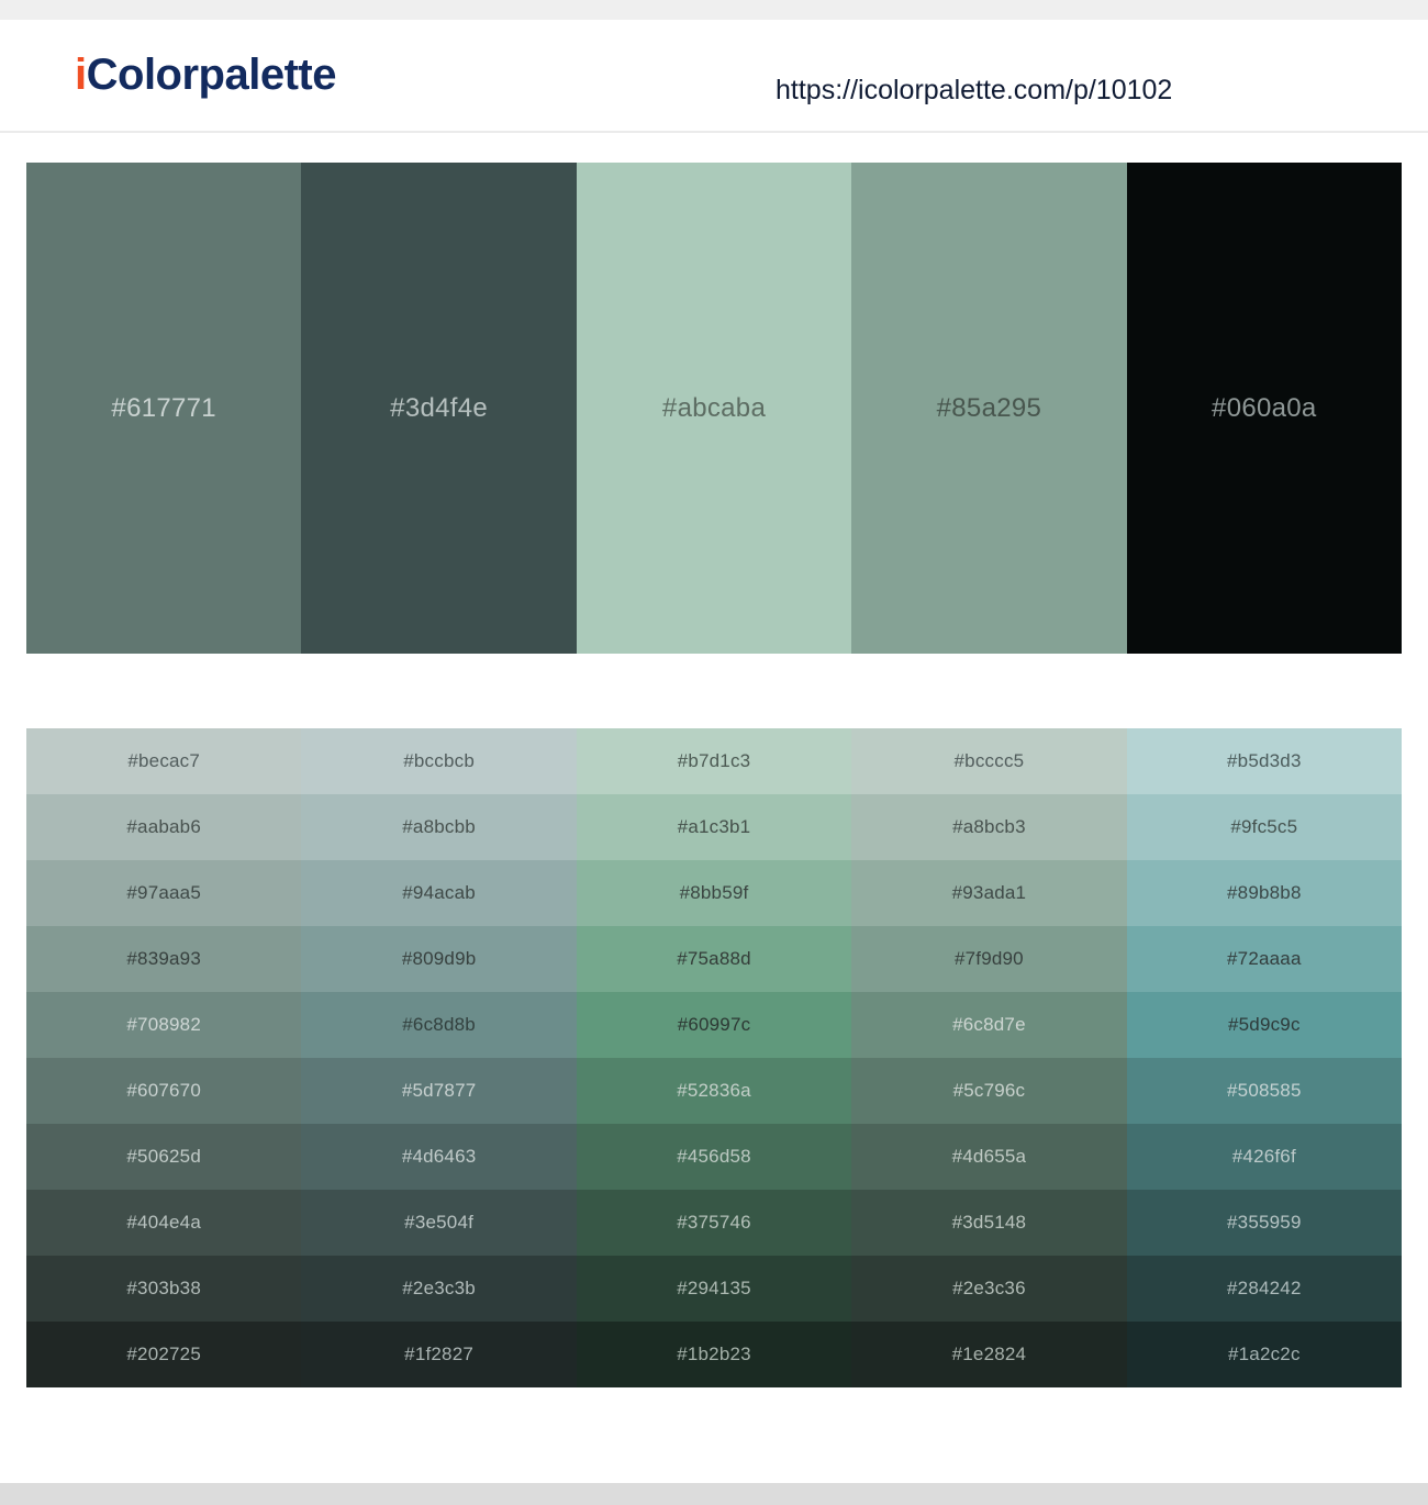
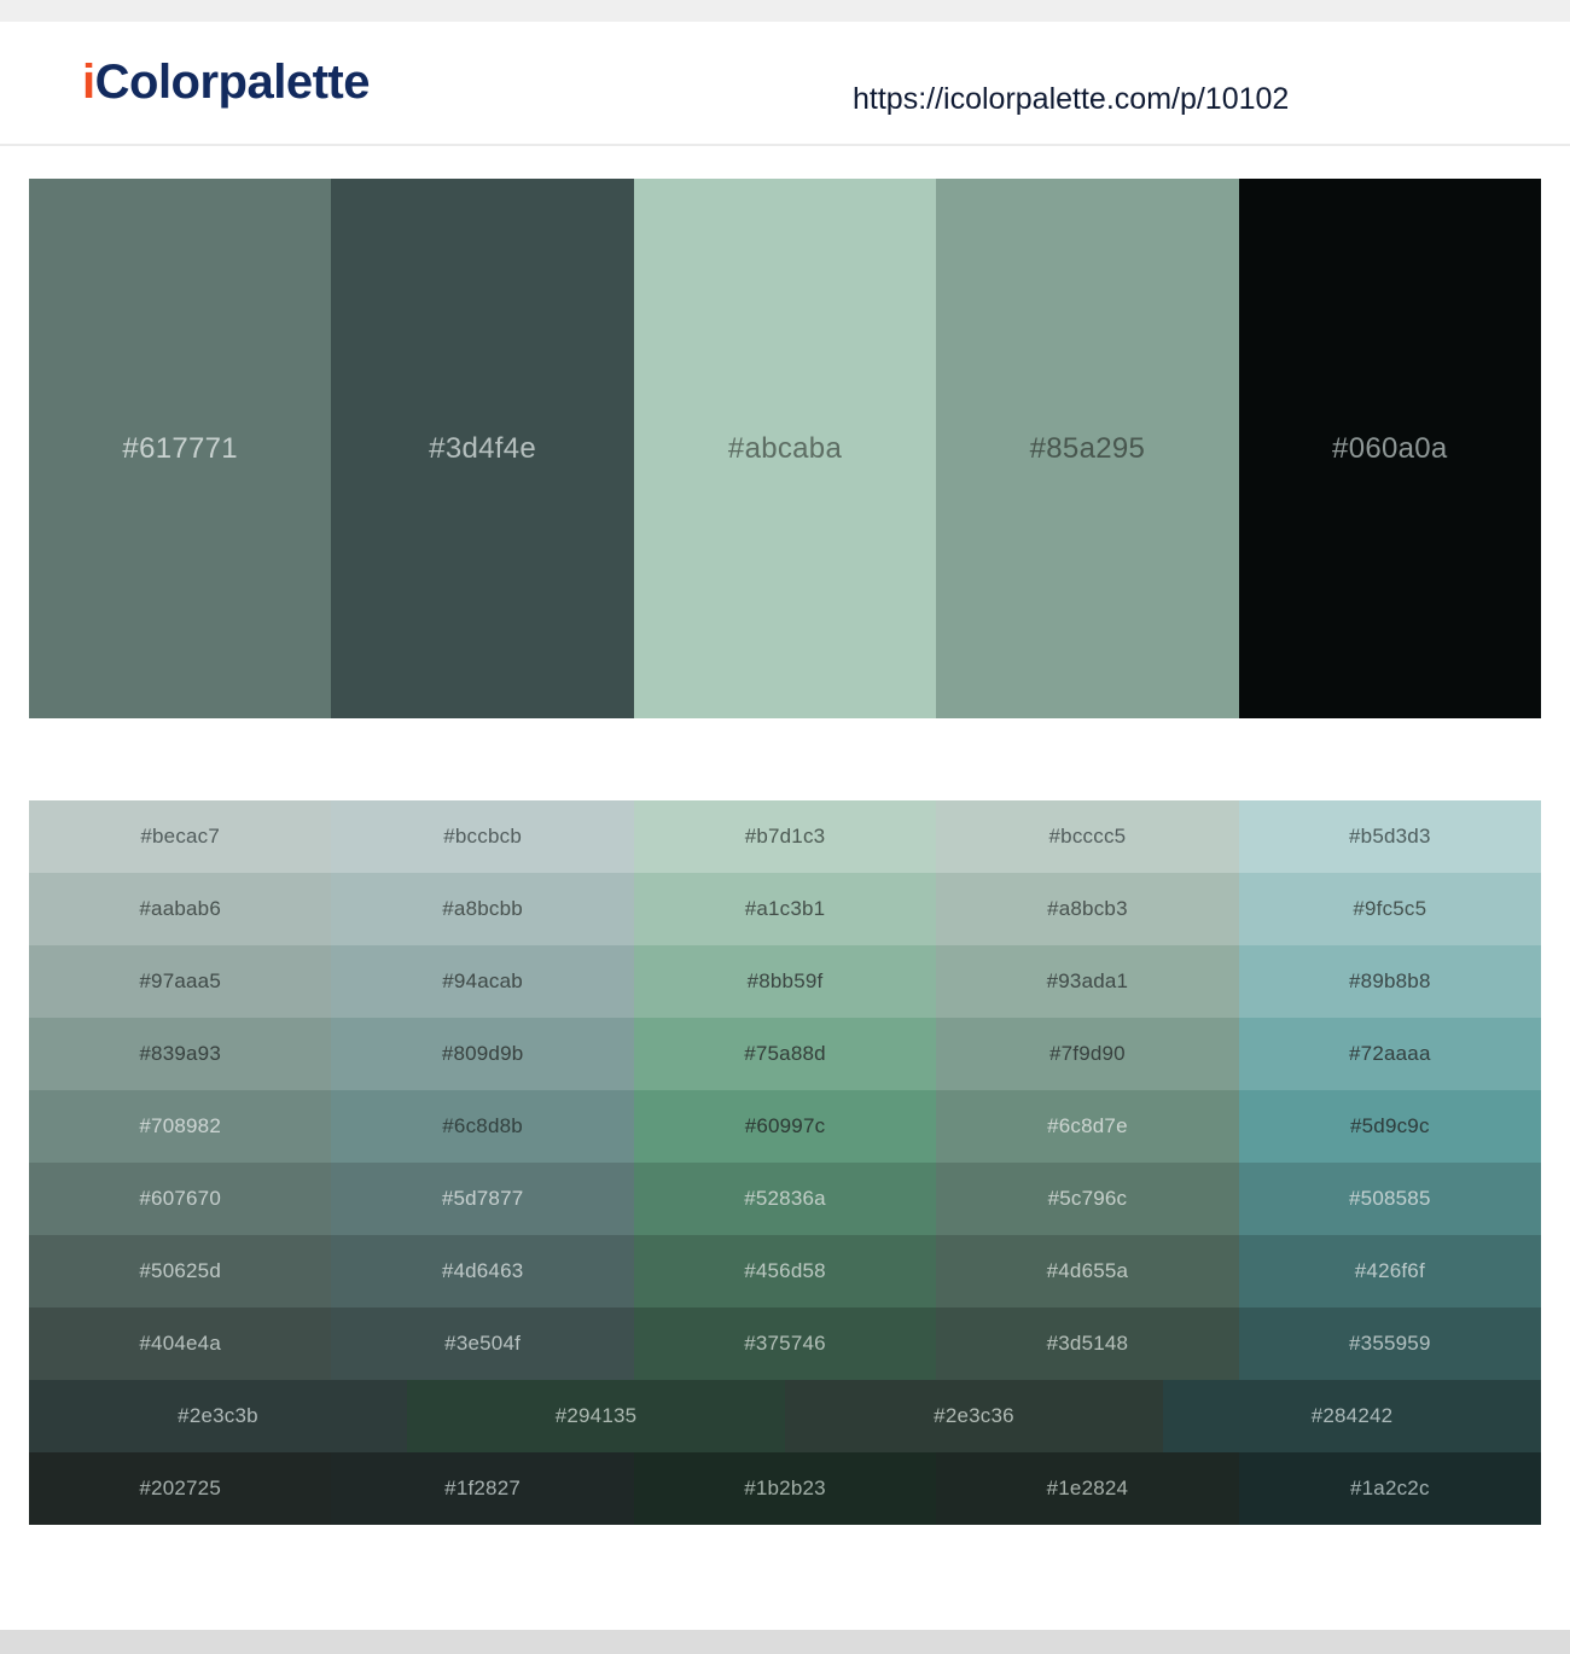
  iColorpalette
  https://icolorpalette.com/p/10102
  #617771
  #3d4f4e
  #abcaba
  #85a295
  #060a0a
  #becac7
  #bccbcb
  #b7d1c3
  #bcccc5
  #b5d3d3
  #aabab6
  #a8bcbb
  #a1c3b1
  #a8bcb3
  #9fc5c5
  #97aaa5
  #94acab
  #8bb59f
  #93ada1
  #89b8b8
  #839a93
  #809d9b
  #75a88d
  #7f9d90
  #72aaaa
  #708982
  #6c8d8b
  #60997c
  #6c8d7e
  #5d9c9c
  #607670
  #5d7877
  #52836a
  #5c796c
  #508585
  #50625d
  #4d6463
  #456d58
  #4d655a
  #426f6f
  #404e4a
  #3e504f
  #375746
  #3d5148
  #355959
- #303b38
  #2e3c3b
  #294135
  #2e3c36
  #284242
  #202725
  #1f2827
  #1b2b23
  #1e2824
  #1a2c2c
